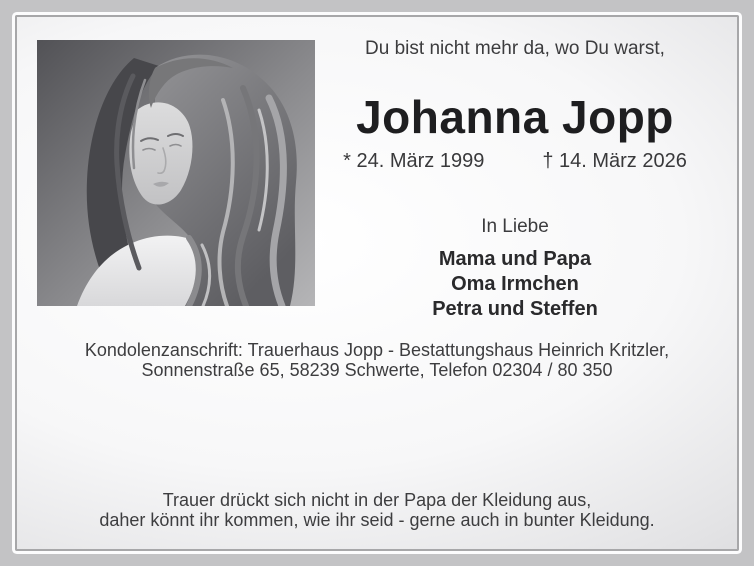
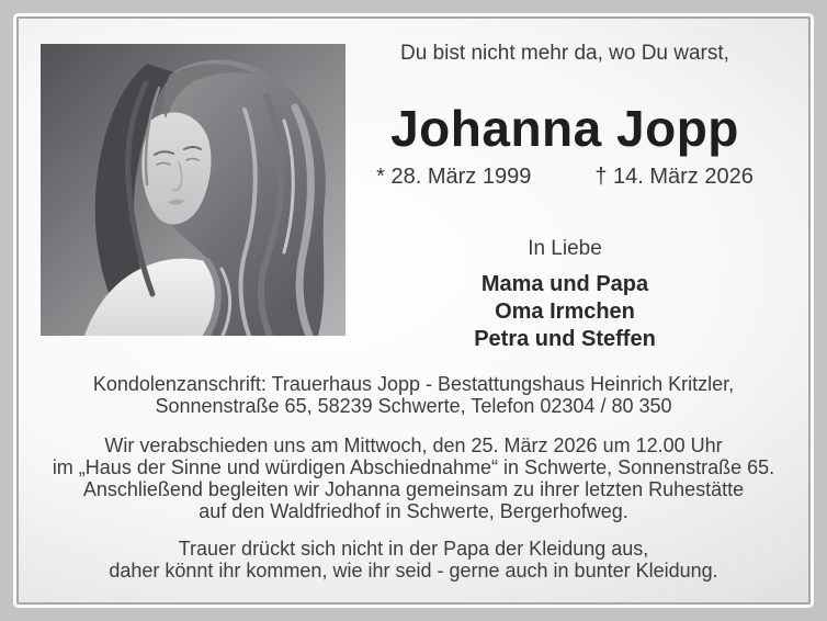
  Du bist nicht mehr da, wo Du warst,
  Johanna Jopp
- * 24. März 1999
+ * 28. März 1999
  † 14. März 2026
  In Liebe
  Mama und Papa
  Oma Irmchen
  Petra und Steffen
  Kondolenzanschrift: Trauerhaus Jopp - Bestattungshaus Heinrich Kritzler,
  Sonnenstraße 65, 58239 Schwerte, Telefon 02304 / 80 350
+ Wir verabschieden uns am Mittwoch, den 25. März 2026 um 12.00 Uhr
+ im „Haus der Sinne und würdigen Abschiednahme“ in Schwerte, Sonnenstraße 65.
+ Anschließend begleiten wir Johanna gemeinsam zu ihrer letzten Ruhestätte
+ auf den Waldfriedhof in Schwerte, Bergerhofweg.
  Trauer drückt sich nicht in der Papa der Kleidung aus,
  daher könnt ihr kommen, wie ihr seid - gerne auch in bunter Kleidung.
